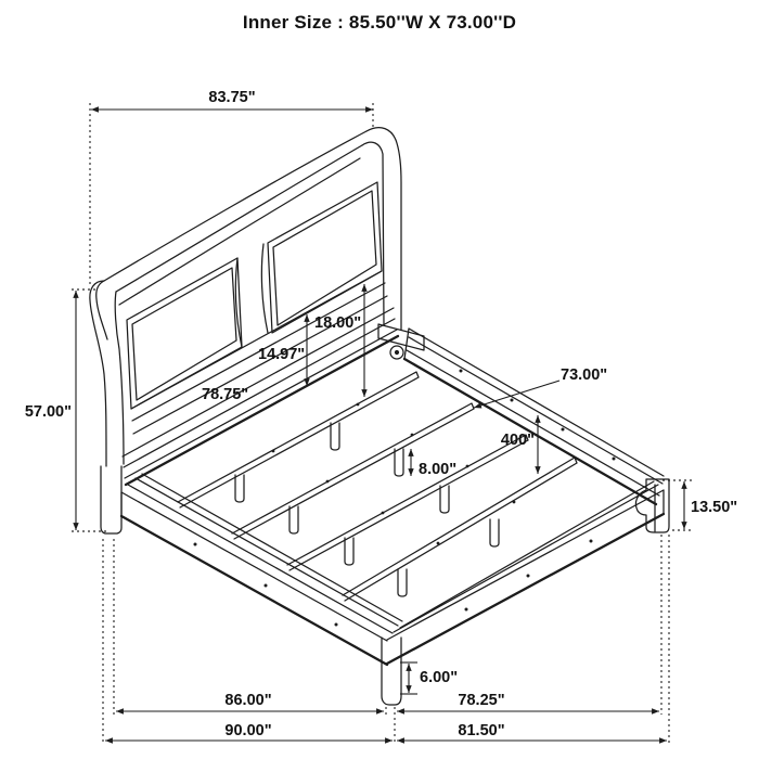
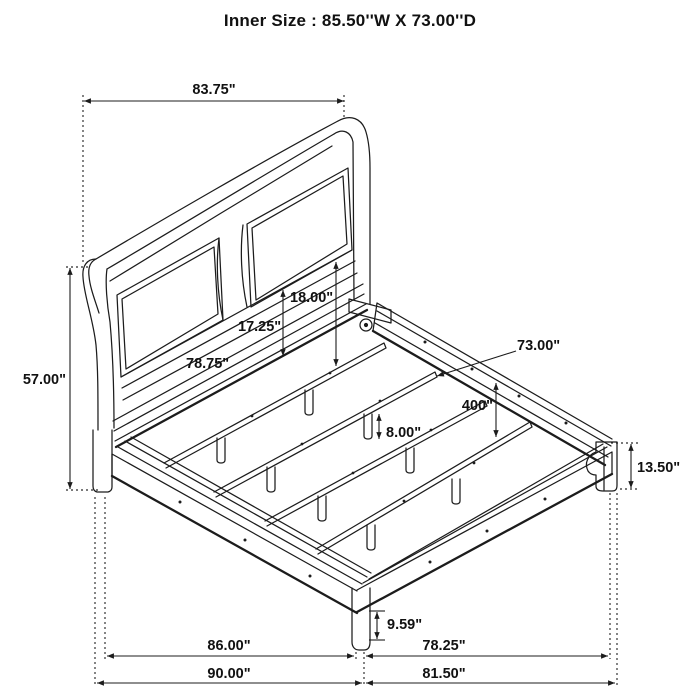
  Inner Size : 85.50''W X 73.00''D
  83.75"
  57.00"
  18.00"
- 14.97"
+ 17.25"
  78.75"
  73.00"
  400"
  8.00"
  13.50"
- 6.00"
+ 9.59"
  86.00"
  78.25"
  90.00"
  81.50"
